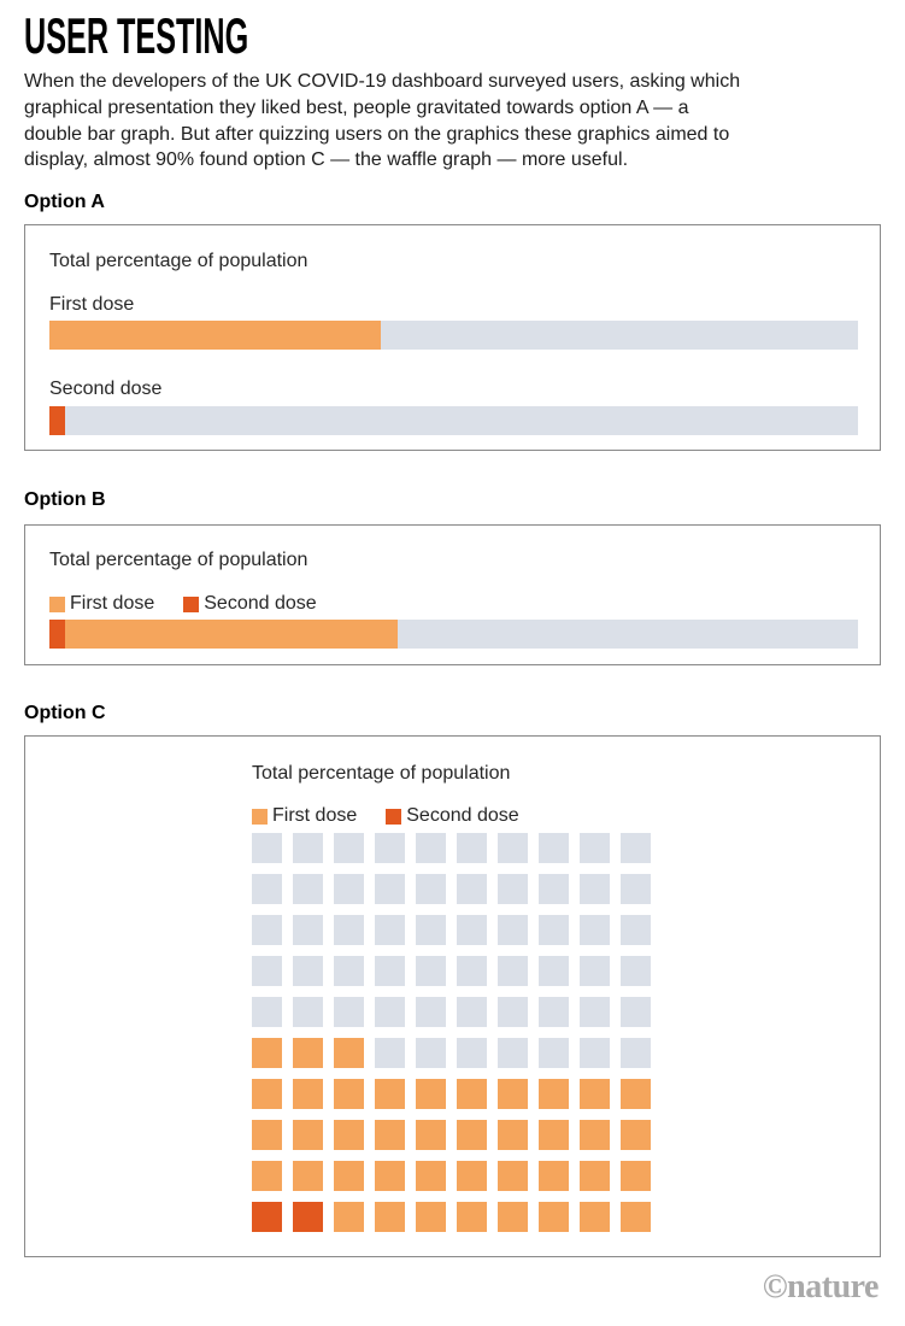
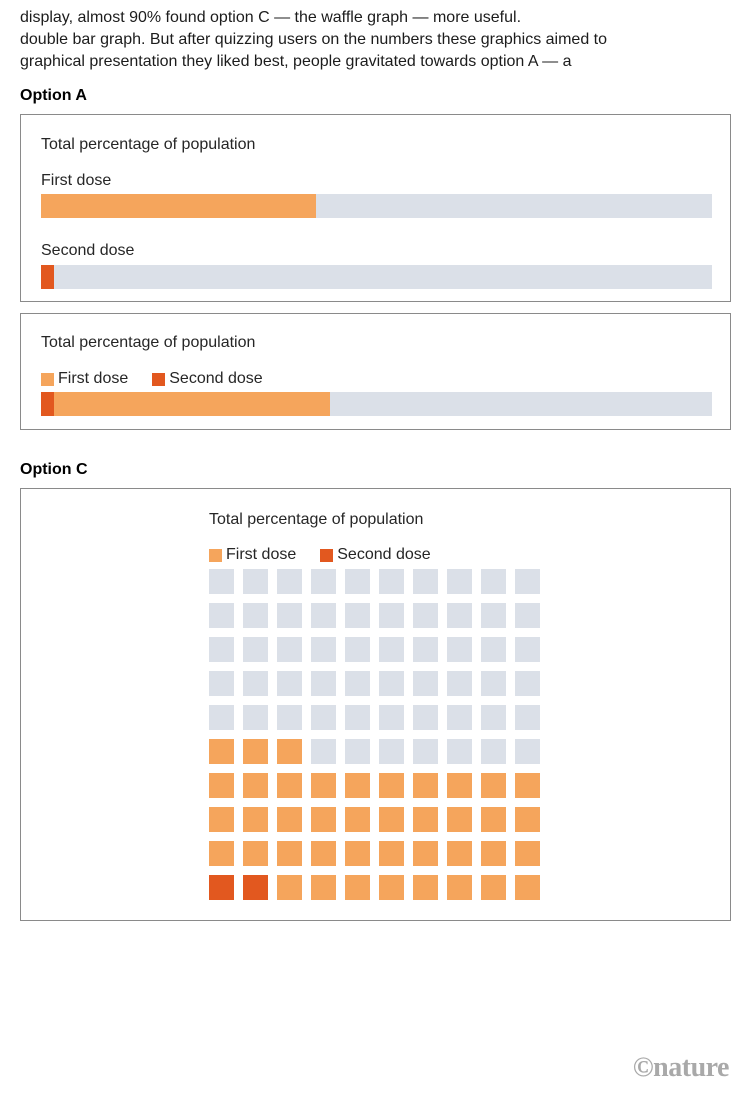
- USER TESTING
- When the developers of the UK COVID-19 dashboard surveyed users, asking which
- graphical presentation they liked best, people gravitated towards option A — a
+ display, almost 90% found option C — the waffle graph — more useful.
- double bar graph. But after quizzing users on the graphics these graphics aimed to
+ double bar graph. But after quizzing users on the numbers these graphics aimed to
- display, almost 90% found option C — the waffle graph — more useful.
+ graphical presentation they liked best, people gravitated towards option A — a
  Option A
  Total percentage of population
  First dose
  Second dose
- Option B
  Total percentage of population
  First dose
  Second dose
  Option C
  Total percentage of population
  First dose
  Second dose
  ©nature
